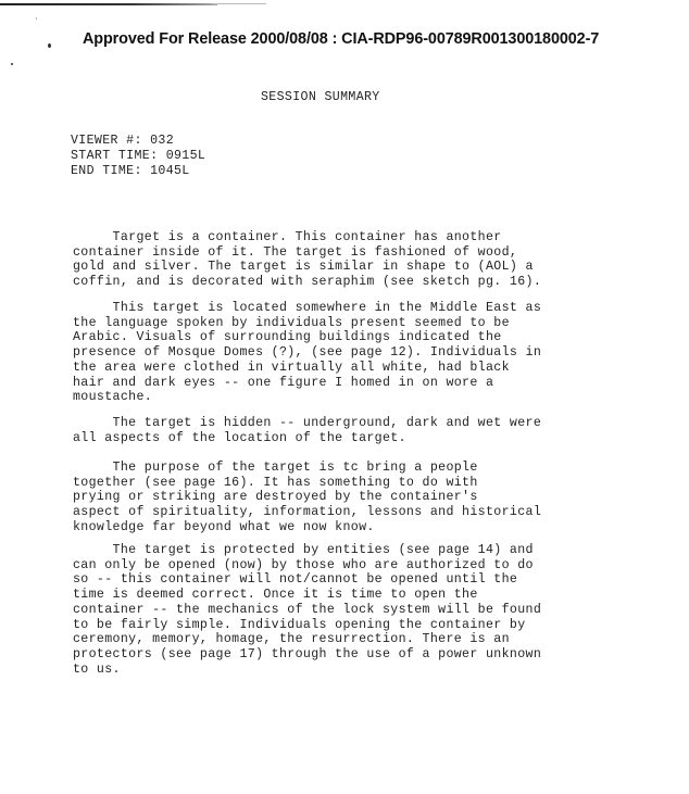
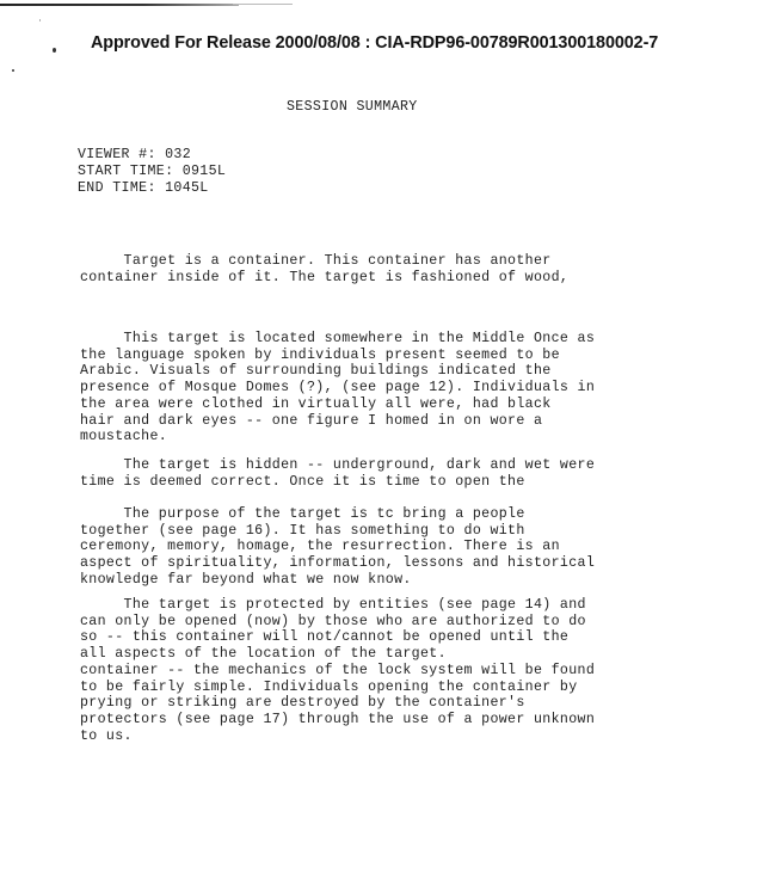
  Approved For Release 2000/08/08 : CIA-RDP96-00789R001300180002-7
  SESSION SUMMARY
  VIEWER #: 032
  START TIME: 0915L
  END TIME: 1045L
  Target is a container. This container has another
  container inside of it. The target is fashioned of wood,
- gold and silver. The target is similar in shape to (AOL) a
- coffin, and is decorated with seraphim (see sketch pg. 16).
- This target is located somewhere in the Middle East as
+ This target is located somewhere in the Middle Once as
  the language spoken by individuals present seemed to be
  Arabic. Visuals of surrounding buildings indicated the
  presence of Mosque Domes (?), (see page 12). Individuals in
- the area were clothed in virtually all white, had black
+ the area were clothed in virtually all were, had black
  hair and dark eyes -- one figure I homed in on wore a
  moustache.
  The target is hidden -- underground, dark and wet were
- all aspects of the location of the target.
+ time is deemed correct. Once it is time to open the
  The purpose of the target is tc bring a people
  together (see page 16). It has something to do with
- prying or striking are destroyed by the container's
+ ceremony, memory, homage, the resurrection. There is an
  aspect of spirituality, information, lessons and historical
  knowledge far beyond what we now know.
  The target is protected by entities (see page 14) and
  can only be opened (now) by those who are authorized to do
  so -- this container will not/cannot be opened until the
- time is deemed correct. Once it is time to open the
+ all aspects of the location of the target.
  container -- the mechanics of the lock system will be found
  to be fairly simple. Individuals opening the container by
- ceremony, memory, homage, the resurrection. There is an
+ prying or striking are destroyed by the container's
  protectors (see page 17) through the use of a power unknown
  to us.
